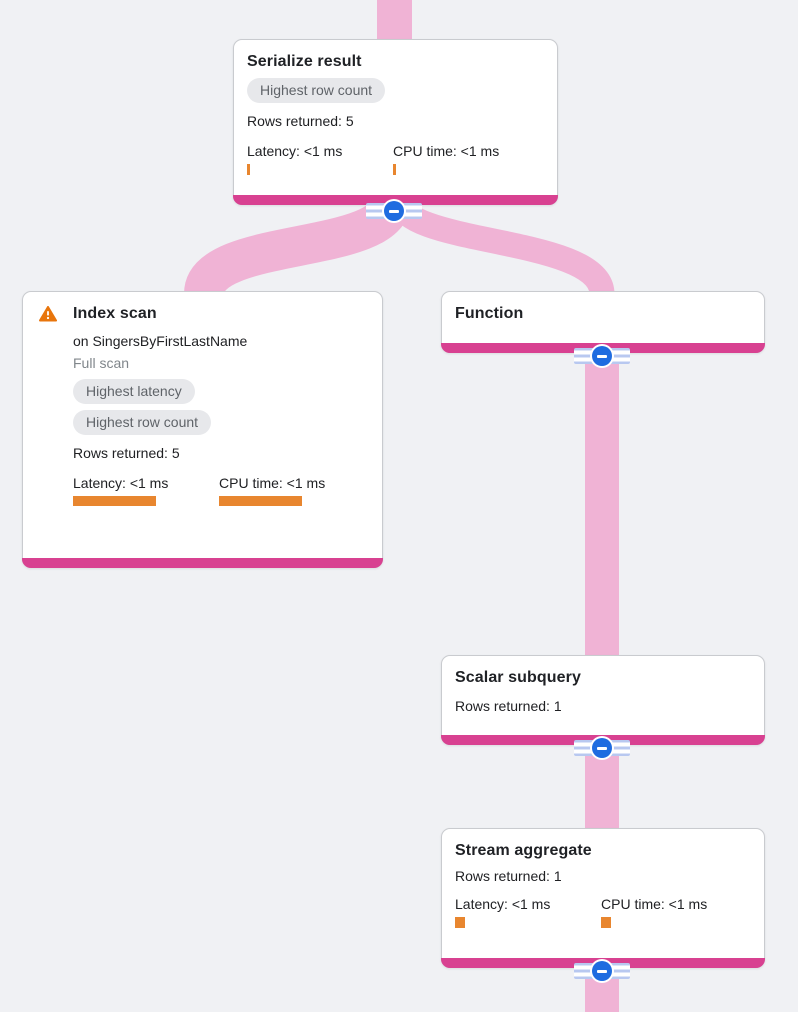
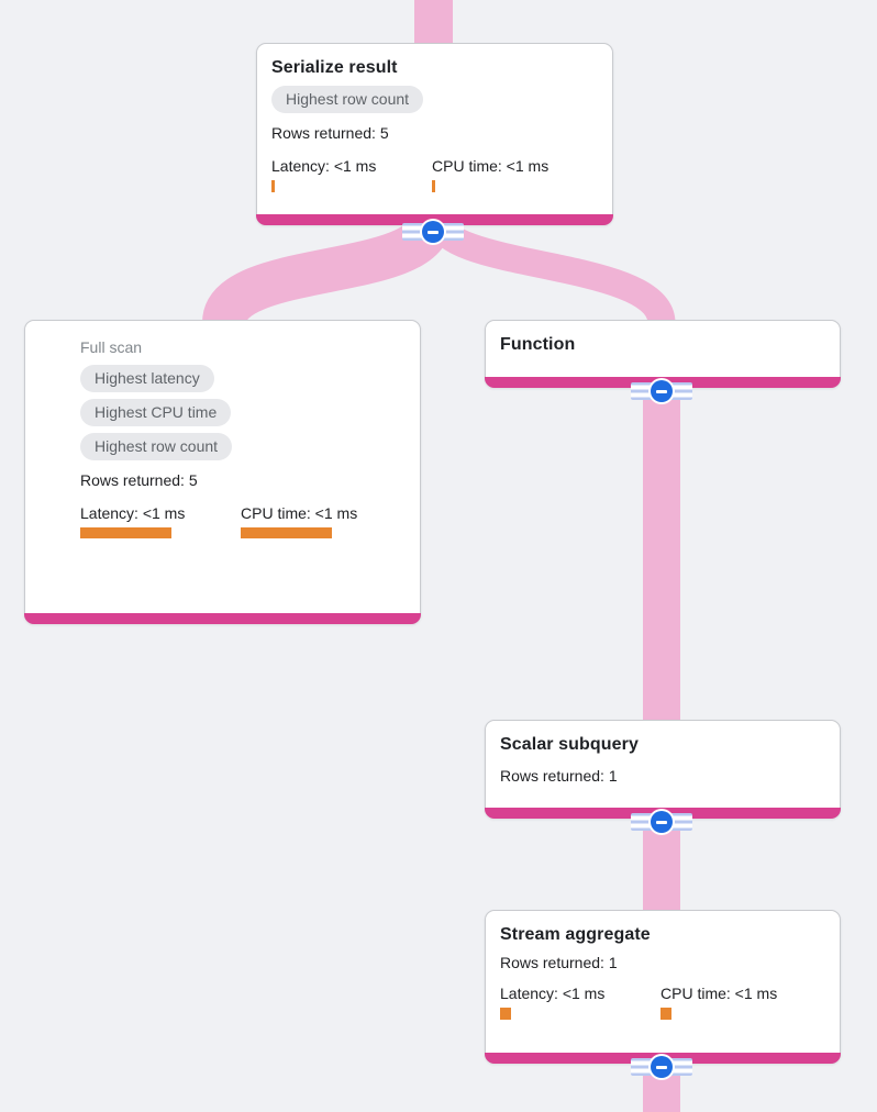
  Serialize result
  Highest row count
  Rows returned: 5
  Latency: <1 ms
  CPU time: <1 ms
- Index scan
- on SingersByFirstLastName
  Full scan
  Highest latency
+ Highest CPU time
  Highest row count
  Rows returned: 5
  Latency: <1 ms
  CPU time: <1 ms
  Function
  Scalar subquery
  Rows returned: 1
  Stream aggregate
  Rows returned: 1
  Latency: <1 ms
  CPU time: <1 ms
